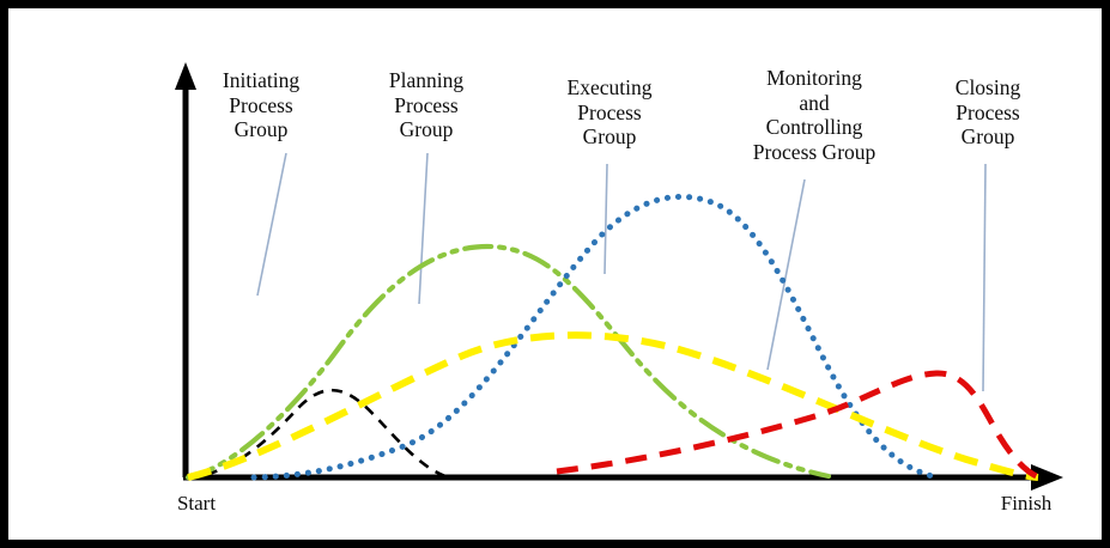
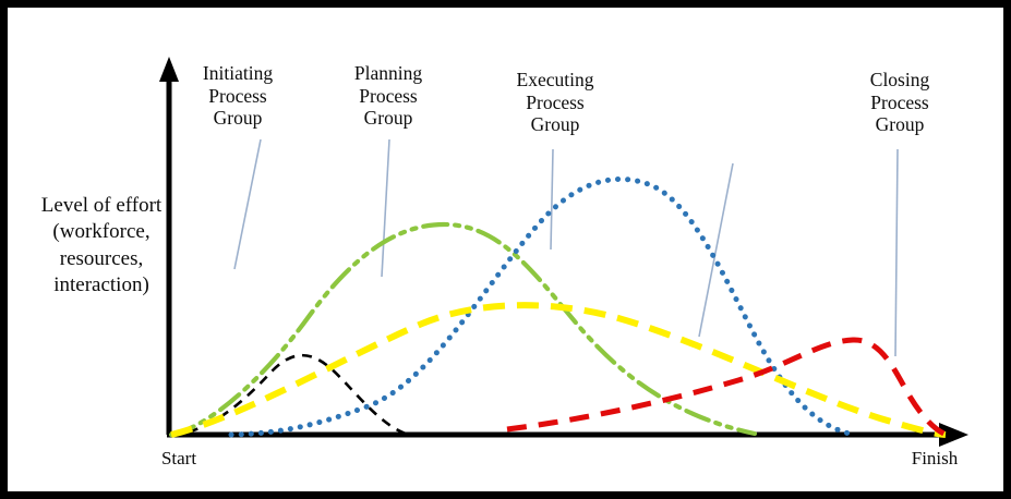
  Initiating
  Process
  Group
  Planning
  Process
  Group
  Executing
  Process
  Group
- Monitoring
- and
- Controlling
- Process Group
  Closing
  Process
  Group
+ Level of effort
+ (workforce,
+ resources,
+ interaction)
  Start
  Finish
